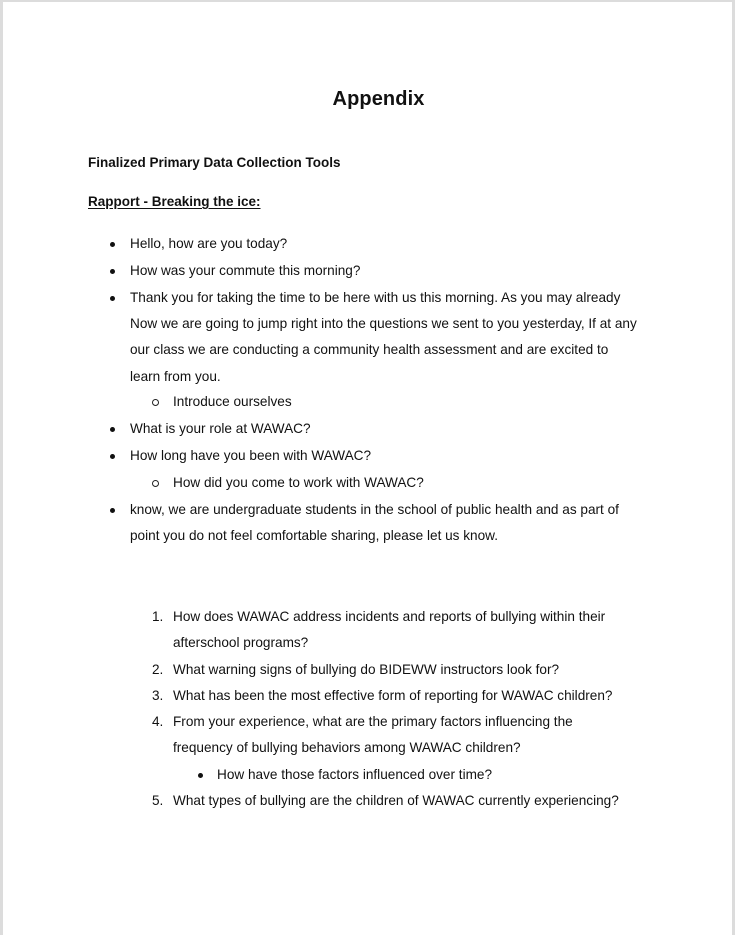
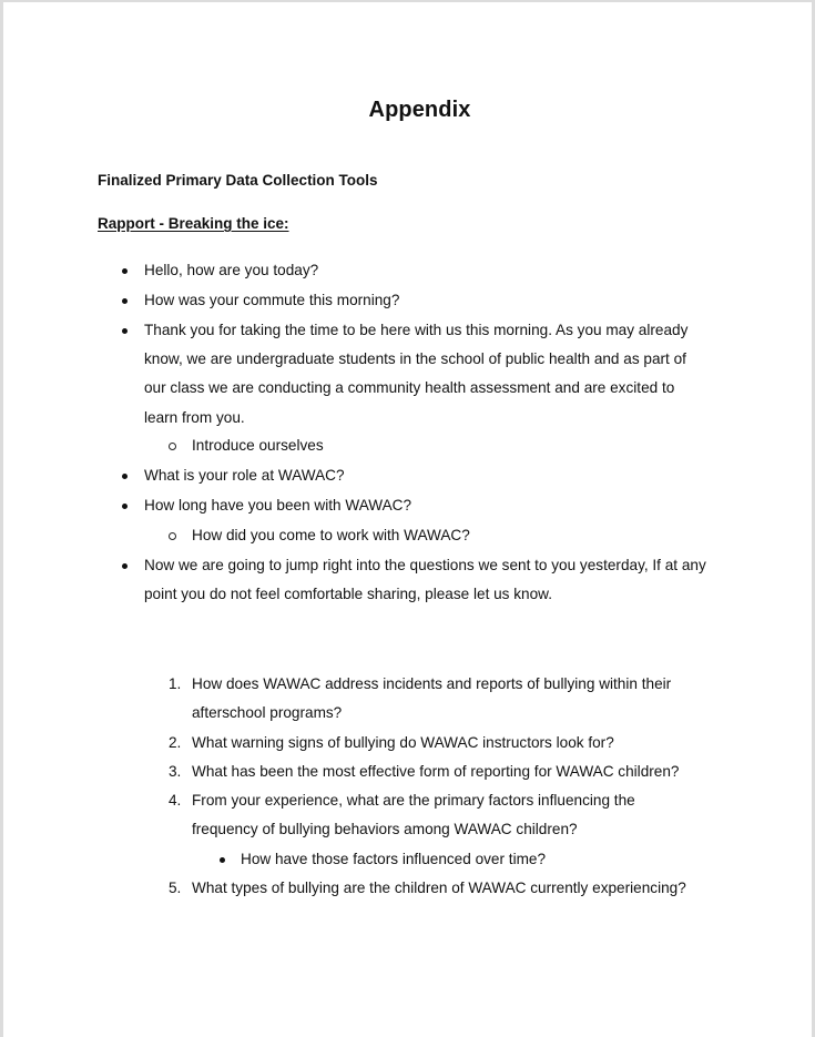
  Appendix
  Finalized Primary Data Collection Tools
  Rapport - Breaking the ice:
  Hello, how are you today?
  How was your commute this morning?
  Thank you for taking the time to be here with us this morning. As you may already
- Now we are going to jump right into the questions we sent to you yesterday, If at any
+ know, we are undergraduate students in the school of public health and as part of
  our class we are conducting a community health assessment and are excited to
  learn from you.
  Introduce ourselves
  What is your role at WAWAC?
  How long have you been with WAWAC?
  How did you come to work with WAWAC?
- know, we are undergraduate students in the school of public health and as part of
+ Now we are going to jump right into the questions we sent to you yesterday, If at any
  point you do not feel comfortable sharing, please let us know.
  1.
  How does WAWAC address incidents and reports of bullying within their
  afterschool programs?
  2.
- What warning signs of bullying do BIDEWW instructors look for?
+ What warning signs of bullying do WAWAC instructors look for?
  3.
  What has been the most effective form of reporting for WAWAC children?
  4.
  From your experience, what are the primary factors influencing the
  frequency of bullying behaviors among WAWAC children?
  How have those factors influenced over time?
  5.
  What types of bullying are the children of WAWAC currently experiencing?
